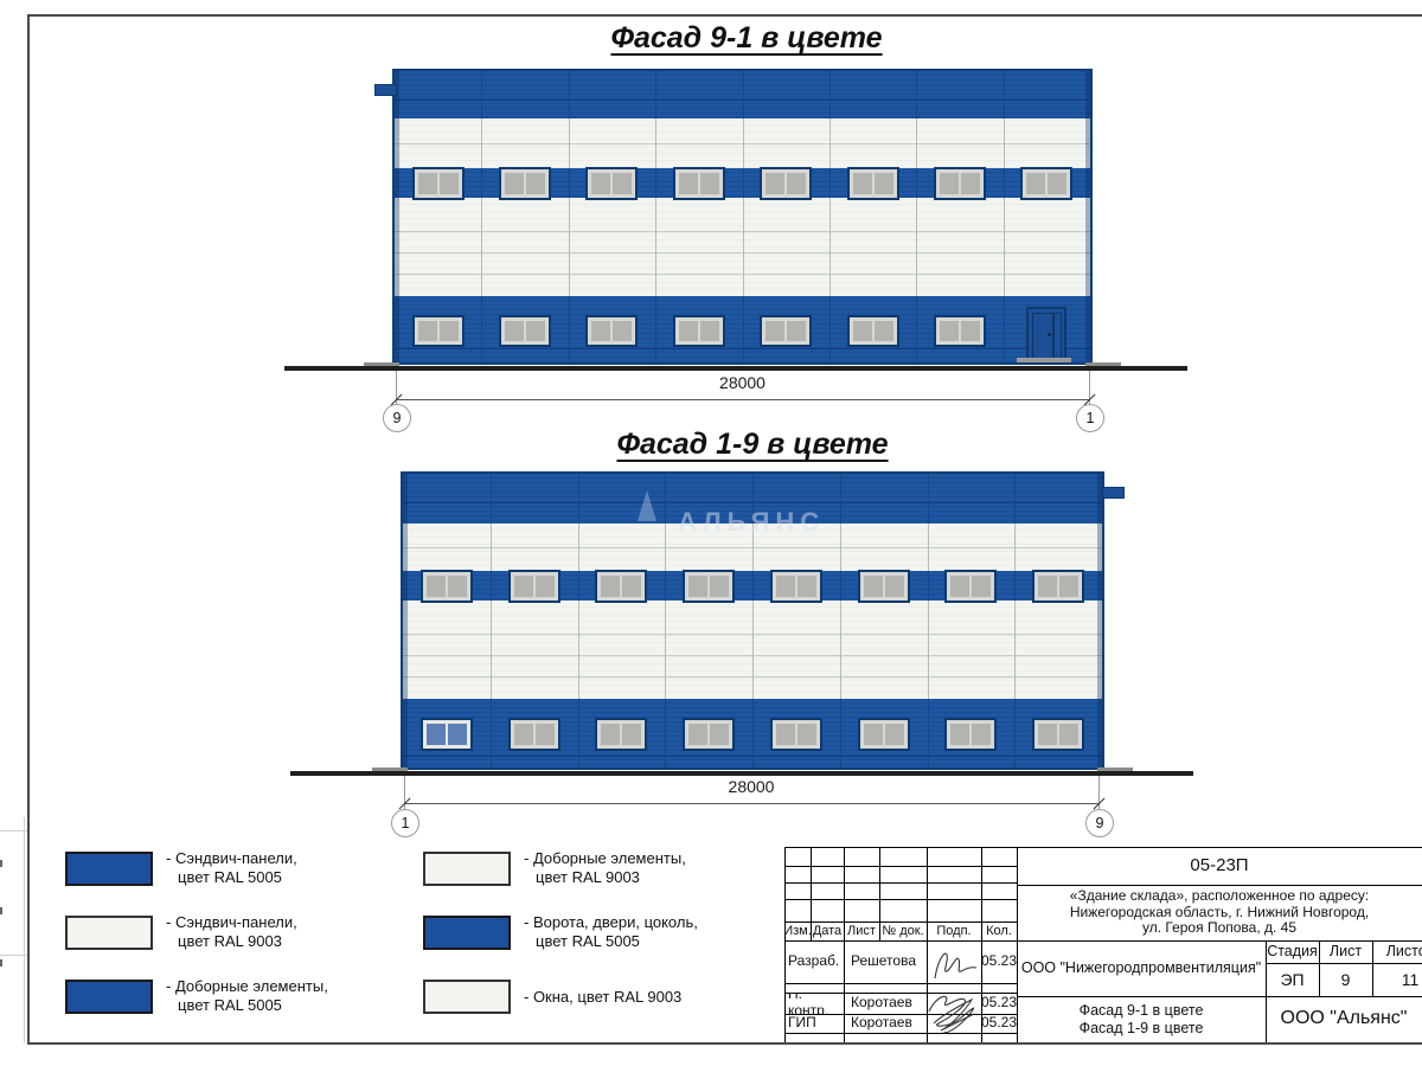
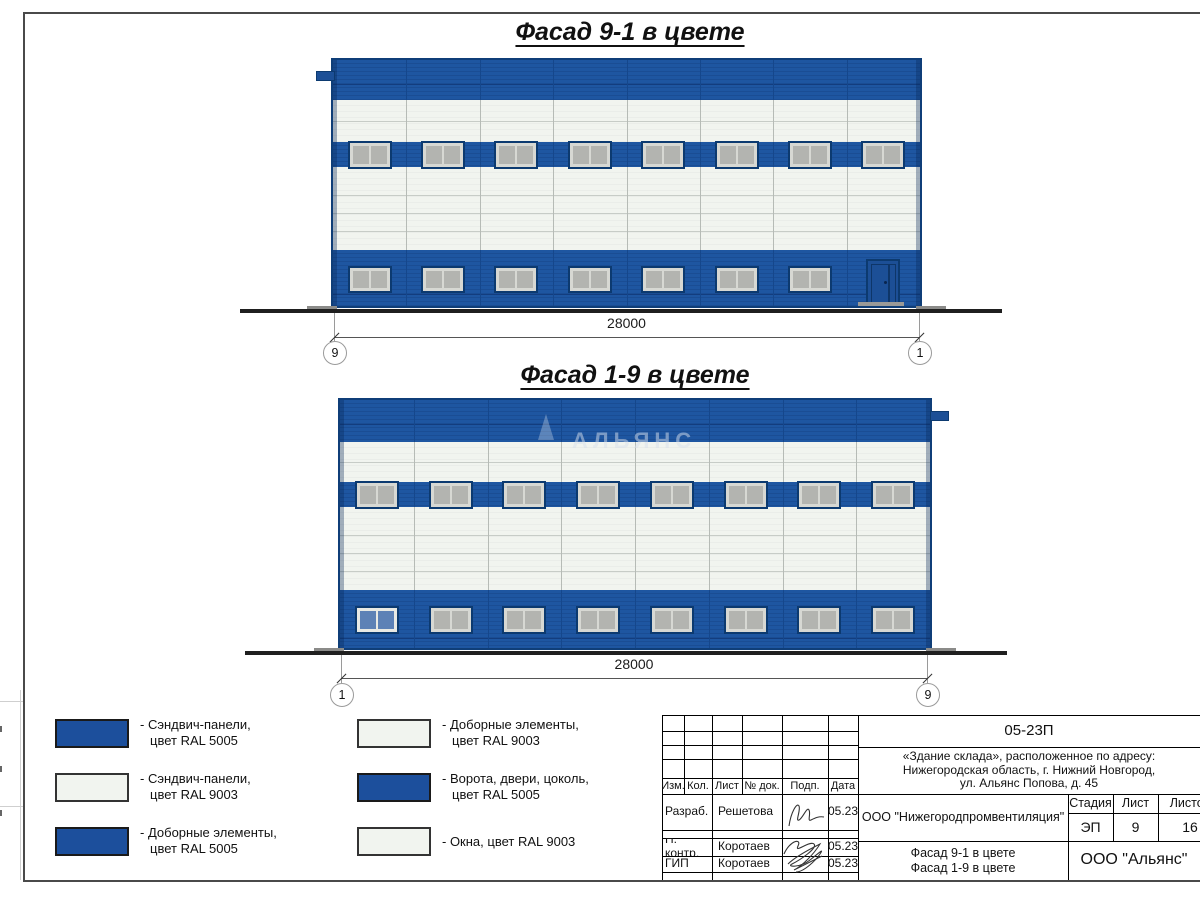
  Фасад 9-1 в цвете
  Фасад 1-9 в цвете
  28000
  9
  1
  АЛЬЯНС
  28000
  1
  9
  - Сэндвич-панели,
  цвет RAL 5005
  - Сэндвич-панели,
  цвет RAL 9003
  - Доборные элементы,
  цвет RAL 5005
  - Доборные элементы,
  цвет RAL 9003
  - Ворота, двери, цоколь,
  цвет RAL 5005
  - Окна, цвет RAL 9003
  Изм.
- Дата
+ Кол.
  Лист
  № док.
  Подп.
- Кол.
+ Дата
  Разраб.
  Решетова
  05.23
  Н. контр.
  Коротаев
  05.23
  ГИП
  Коротаев
  05.23
  05-23П
  «Здание склада», расположенное по адресу:
  Нижегородская область, г. Нижний Новгород,
- ул. Героя Попова, д. 45
+ ул. Альянс Попова, д. 45
  ООО "Нижегородпромвентиляция"
  Стадия
  Лист
  ЭП
  9
- 11
+ 16
  Фасад 9-1 в цвете
  Фасад 1-9 в цвете
  ООО "Альянс"
